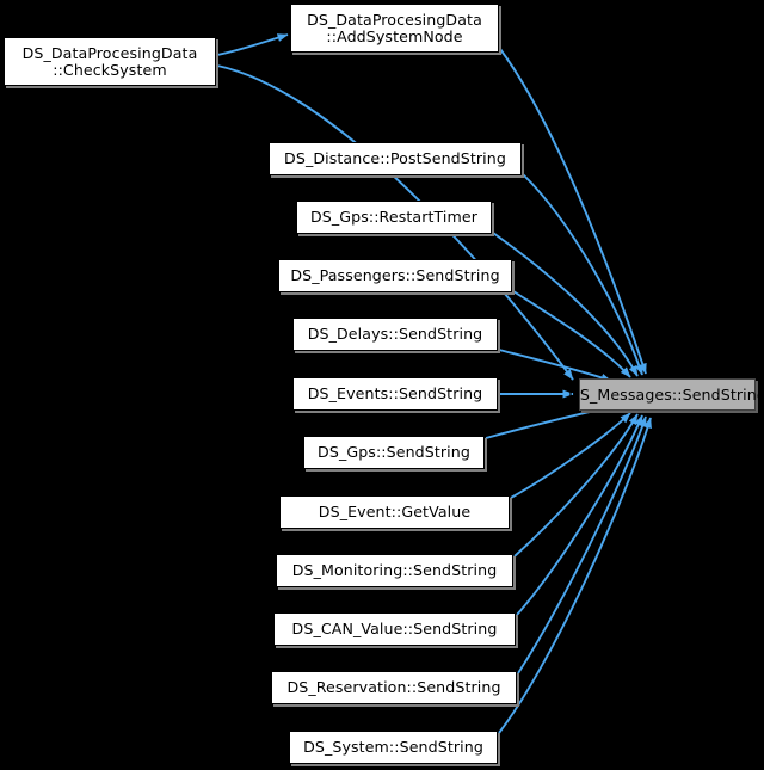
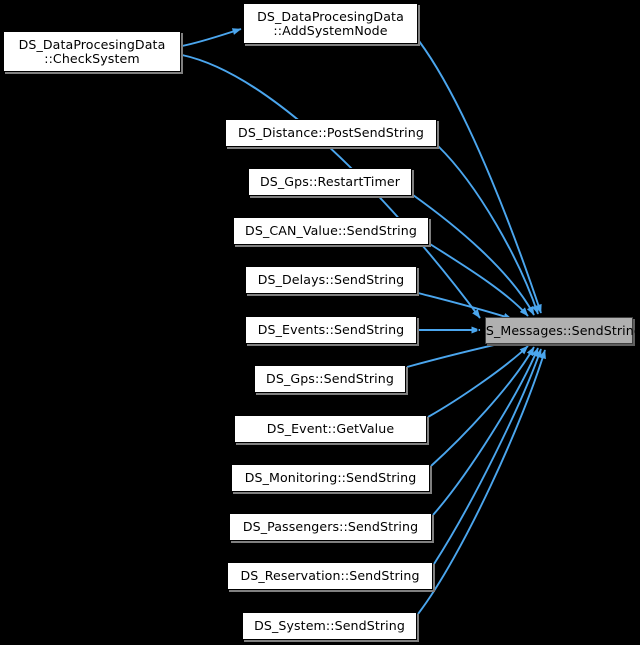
  DS_DataProcesingData
  ::CheckSystem
  DS_DataProcesingData
  ::AddSystemNode
  DS_Distance::PostSendString
  DS_Gps::RestartTimer
- DS_Passengers::SendString
+ DS_CAN_Value::SendString
  DS_Delays::SendString
  DS_Events::SendString
  DS_Gps::SendString
  DS_Event::GetValue
  DS_Monitoring::SendString
- DS_CAN_Value::SendString
+ DS_Passengers::SendString
  DS_Reservation::SendString
  DS_System::SendString
  DS_Messages::SendString
